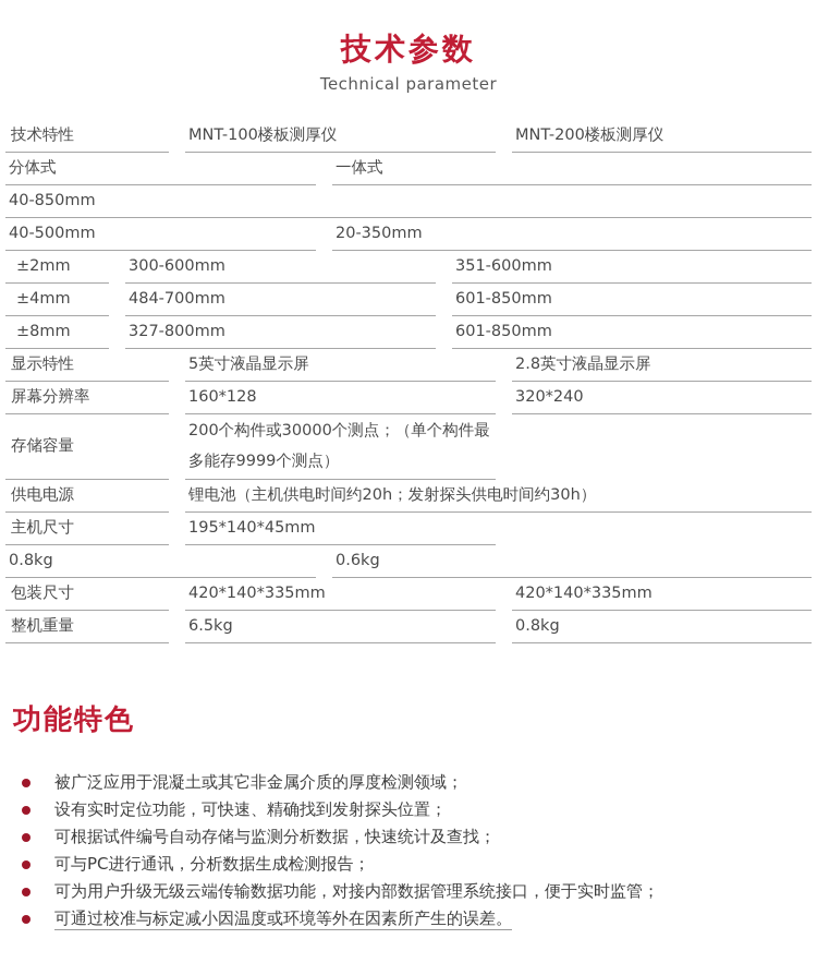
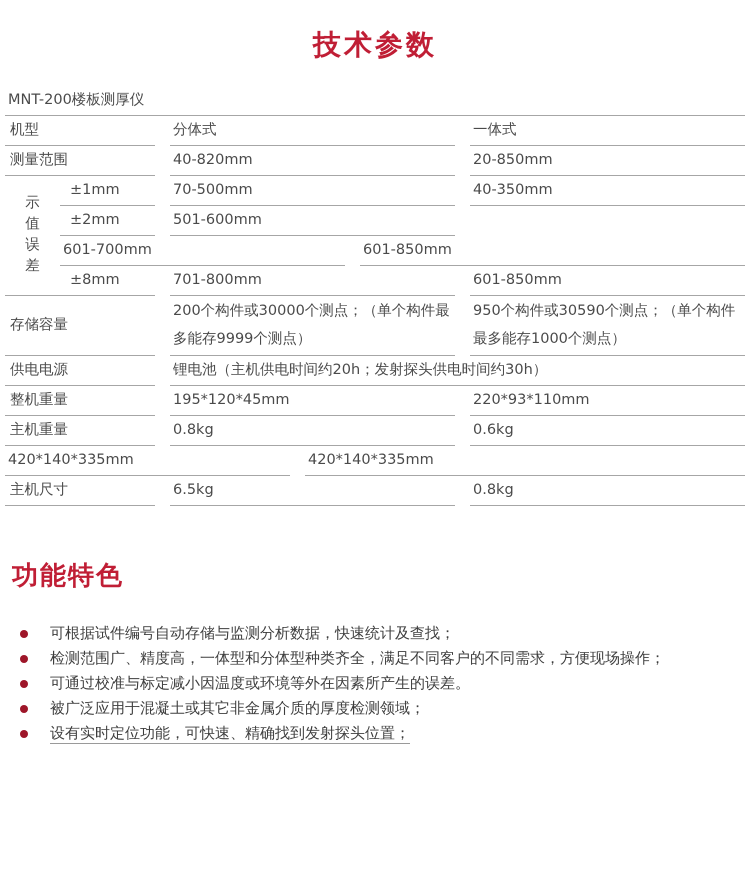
  技术参数
- Technical parameter
- 技术特性
- MNT-100楼板测厚仪
  MNT-200楼板测厚仪
+ 机型
  分体式
  一体式
+ 测量范围
+ 40-820mm
- 40-850mm
+ 20-850mm
+ 示值误差
+ ±1mm
- 40-500mm
+ 70-500mm
- 20-350mm
+ 40-350mm
  ±2mm
- 300-600mm
+ 501-600mm
- 351-600mm
- ±4mm
- 484-700mm
+ 601-700mm
  601-850mm
  ±8mm
- 327-800mm
+ 701-800mm
  601-850mm
- 显示特性
- 5英寸液晶显示屏
- 2.8英寸液晶显示屏
- 屏幕分辨率
- 160*128
- 320*240
  存储容量
  200个构件或30000个测点；（单个构件最多能存9999个测点）
+ 950个构件或30590个测点；（单个构件最多能存1000个测点）
  供电电源
  锂电池（主机供电时间约20h；发射探头供电时间约30h）
- 主机尺寸
+ 整机重量
- 195*140*45mm
+ 195*120*45mm
+ 220*93*110mm
+ 主机重量
  0.8kg
  0.6kg
- 包装尺寸
  420*140*335mm
  420*140*335mm
- 整机重量
+ 主机尺寸
  6.5kg
  0.8kg
  功能特色
- 被广泛应用于混凝土或其它非金属介质的厚度检测领域；
+ 可根据试件编号自动存储与监测分析数据，快速统计及查找；
+ 检测范围广、精度高，一体型和分体型种类齐全，满足不同客户的不同需求，方便现场操作；
- 设有实时定位功能，可快速、精确找到发射探头位置；
+ 可通过校准与标定减小因温度或环境等外在因素所产生的误差。
- 可根据试件编号自动存储与监测分析数据，快速统计及查找；
+ 被广泛应用于混凝土或其它非金属介质的厚度检测领域；
- 可与PC进行通讯，分析数据生成检测报告；
- 可为用户升级无级云端传输数据功能，对接内部数据管理系统接口，便于实时监管；
- 可通过校准与标定减小因温度或环境等外在因素所产生的误差。
+ 设有实时定位功能，可快速、精确找到发射探头位置；
